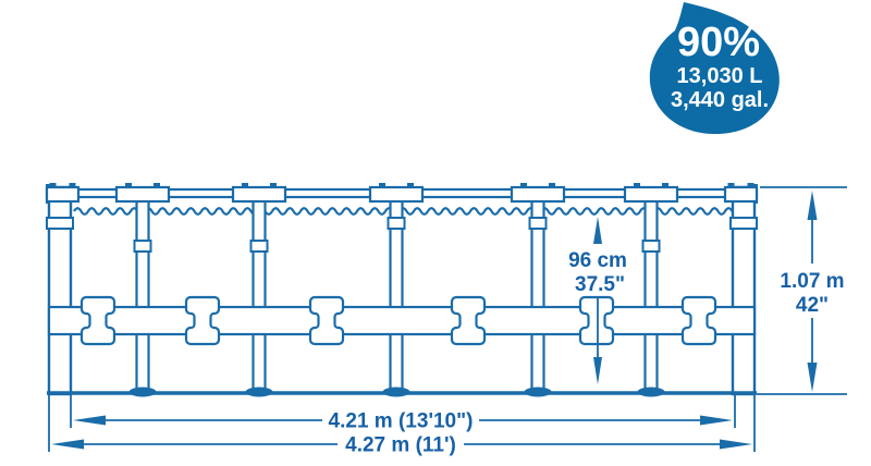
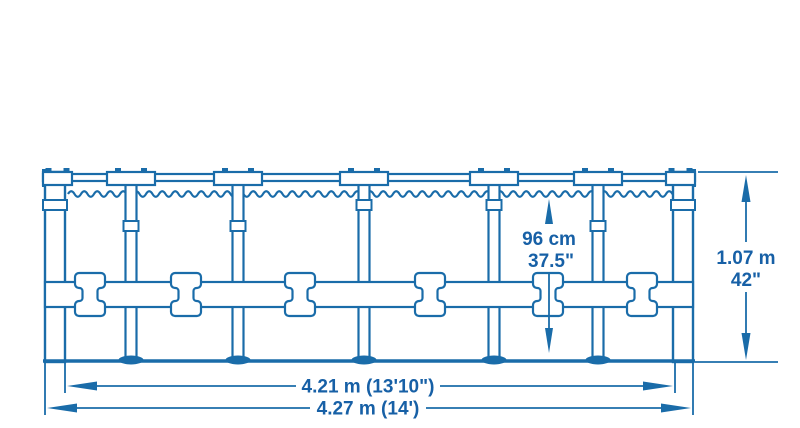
  1.07 m
  42"
  96 cm
  37.5"
  4.21 m (13'10")
- 4.27 m (11')
+ 4.27 m (14')
- 90%
- 13,030 L
- 3,440 gal.
